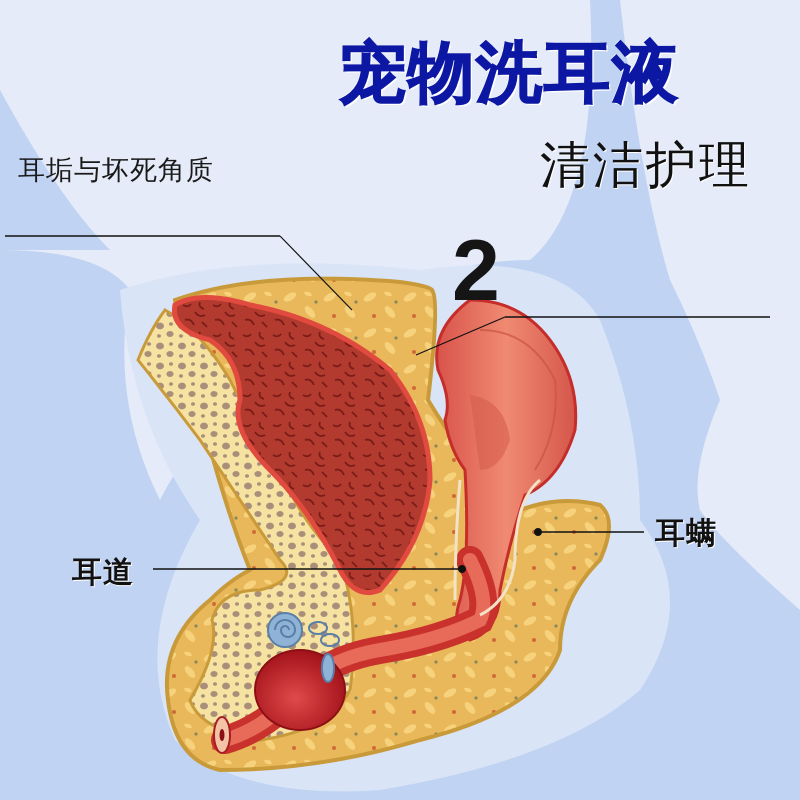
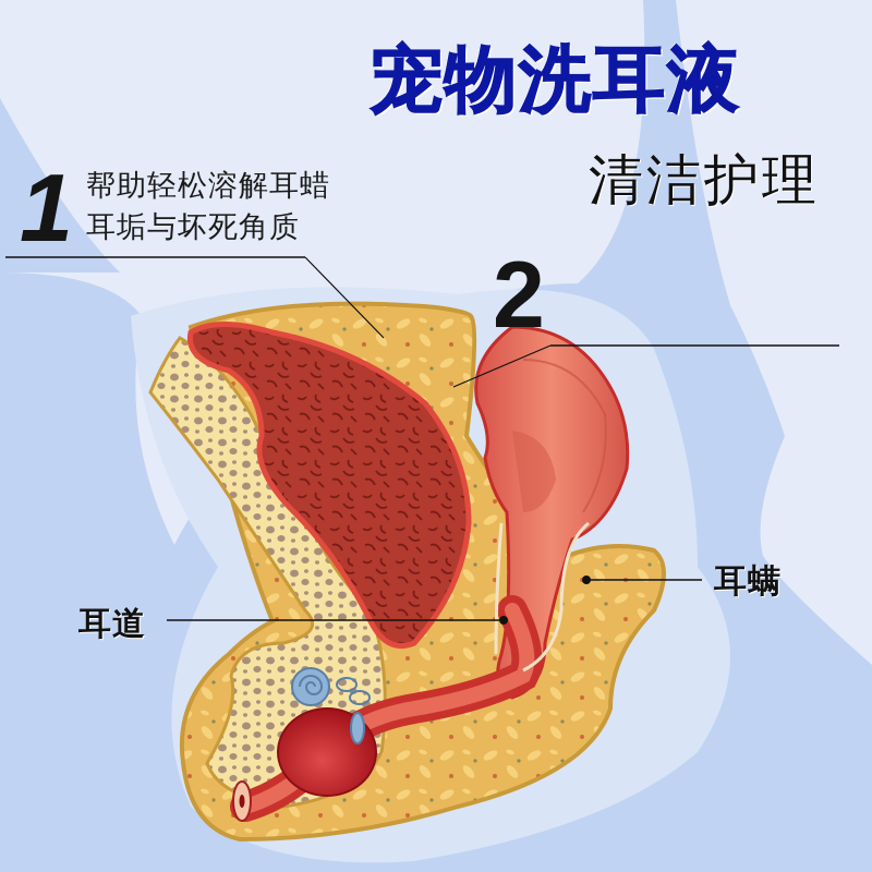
  宠物洗耳液
  清洁护理
+ 1
+ 帮助轻松溶解耳蜡
  耳垢与坏死角质
  2
  耳道
  耳螨
